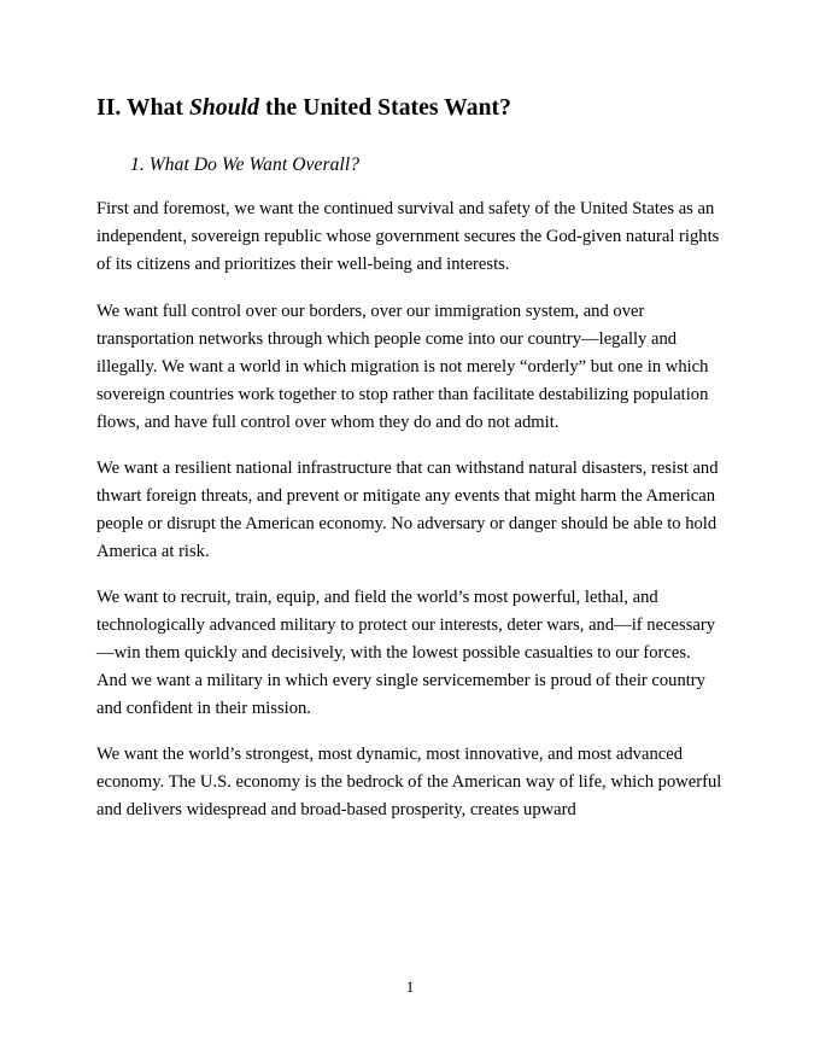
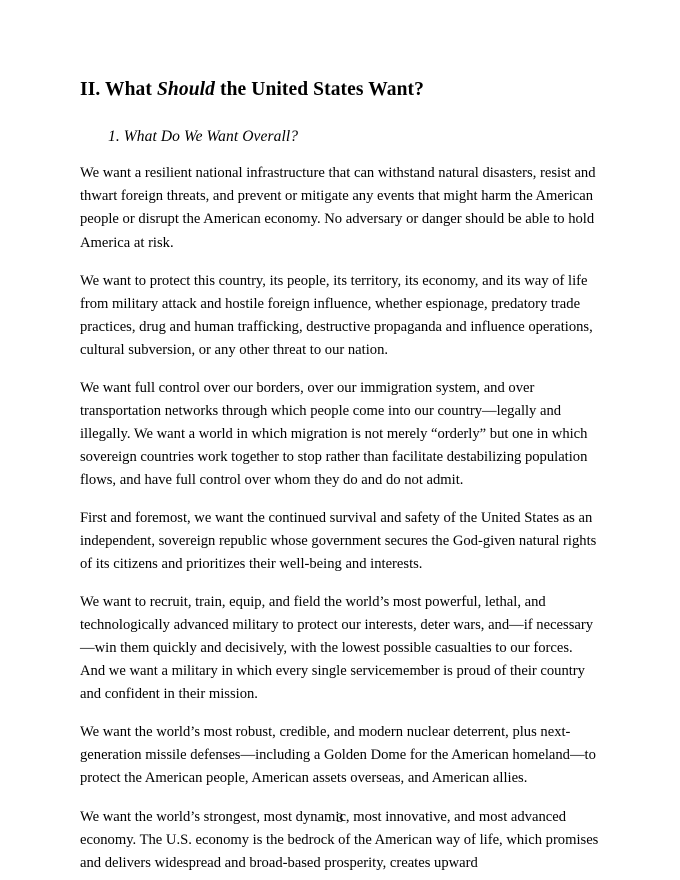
  II. What Should the United States Want?
  1. What Do We Want Overall?
- First and foremost, we want the continued survival and safety of the United States as an independent, sovereign republic whose government secures the God-given natural rights of its citizens and prioritizes their well-being and interests.
+ We want a resilient national infrastructure that can withstand natural disasters, resist and thwart foreign threats, and prevent or mitigate any events that might harm the American people or disrupt the American economy. No adversary or danger should be able to hold America at risk.
+ We want to protect this country, its people, its territory, its economy, and its way of life from military attack and hostile foreign influence, whether espionage, predatory trade practices, drug and human trafficking, destructive propaganda and influence operations, cultural subversion, or any other threat to our nation.
  We want full control over our borders, over our immigration system, and over transportation networks through which people come into our country—legally and illegally. We want a world in which migration is not merely “orderly” but one in which sovereign countries work together to stop rather than facilitate destabilizing population flows, and have full control over whom they do and do not admit.
- We want a resilient national infrastructure that can withstand natural disasters, resist and thwart foreign threats, and prevent or mitigate any events that might harm the American people or disrupt the American economy. No adversary or danger should be able to hold America at risk.
+ First and foremost, we want the continued survival and safety of the United States as an independent, sovereign republic whose government secures the God-given natural rights of its citizens and prioritizes their well-being and interests.
  We want to recruit, train, equip, and field the world’s most powerful, lethal, and technologically advanced military to protect our interests, deter wars, and—if necessary—win them quickly and decisively, with the lowest possible casualties to our forces. And we want a military in which every single servicemember is proud of their country and confident in their mission.
+ We want the world’s most robust, credible, and modern nuclear deterrent, plus next-generation missile defenses—including a Golden Dome for the American homeland—to protect the American people, American assets overseas, and American allies.
- We want the world’s strongest, most dynamic, most innovative, and most advanced economy. The U.S. economy is the bedrock of the American way of life, which powerful and delivers widespread and broad-based prosperity, creates upward
+ We want the world’s strongest, most dynamic, most innovative, and most advanced economy. The U.S. economy is the bedrock of the American way of life, which promises and delivers widespread and broad-based prosperity, creates upward
- 1
+ 3
